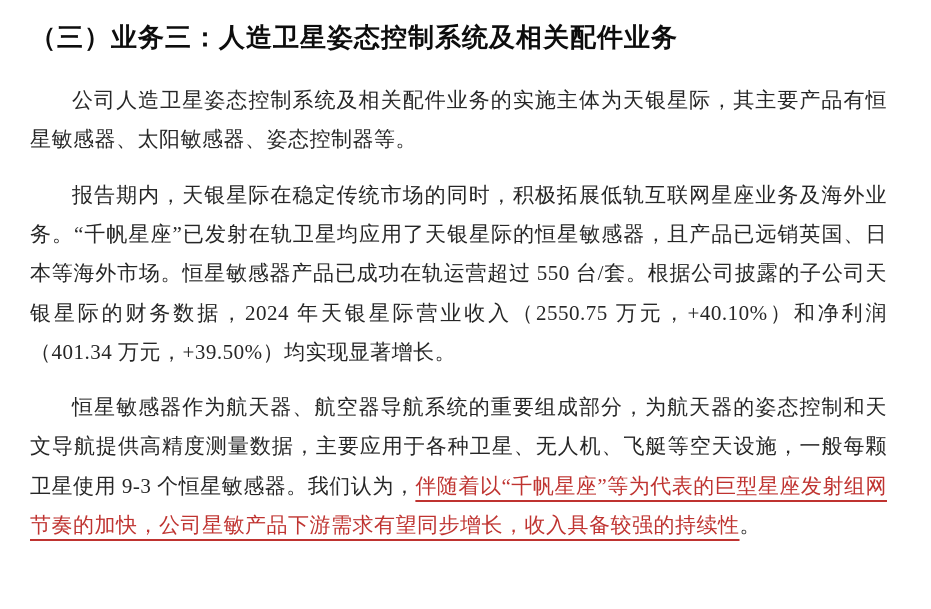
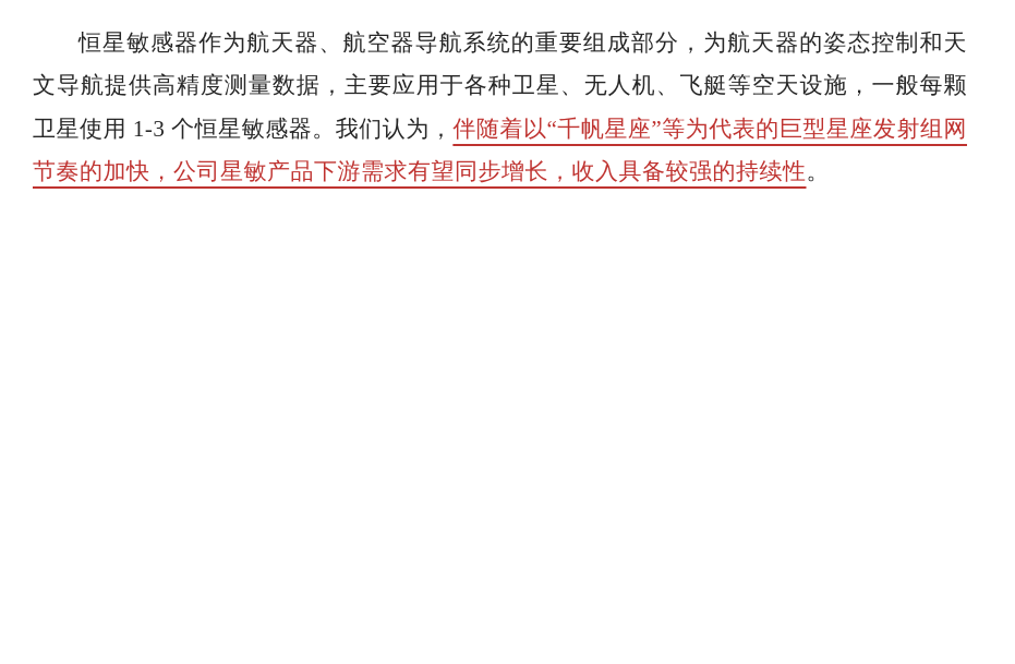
- （三）业务三：人造卫星姿态控制系统及相关配件业务
- 公司人造卫星姿态控制系统及相关配件业务的实施主体为天银星际，其主要产品有恒星敏感器、太阳敏感器、姿态控制器等。
- 报告期内，天银星际在稳定传统市场的同时，积极拓展低轨互联网星座业务及海外业务。“千帆星座”已发射在轨卫星均应用了天银星际的恒星敏感器，且产品已远销英国、日本等海外市场。恒星敏感器产品已成功在轨运营超过 550 台/套。根据公司披露的子公司天银星际的财务数据，2024 年天银星际营业收入（2550.75 万元，+40.10%）和净利润（401.34 万元，+39.50%）均实现显著增长。
- 恒星敏感器作为航天器、航空器导航系统的重要组成部分，为航天器的姿态控制和天文导航提供高精度测量数据，主要应用于各种卫星、无人机、飞艇等空天设施，一般每颗卫星使用 9-3 个恒星敏感器。我们认为，伴随着以“千帆星座”等为代表的巨型星座发射组网节奏的加快，公司星敏产品下游需求有望同步增长，收入具备较强的持续性。
+ 恒星敏感器作为航天器、航空器导航系统的重要组成部分，为航天器的姿态控制和天文导航提供高精度测量数据，主要应用于各种卫星、无人机、飞艇等空天设施，一般每颗卫星使用 1-3 个恒星敏感器。我们认为，伴随着以“千帆星座”等为代表的巨型星座发射组网节奏的加快，公司星敏产品下游需求有望同步增长，收入具备较强的持续性。
